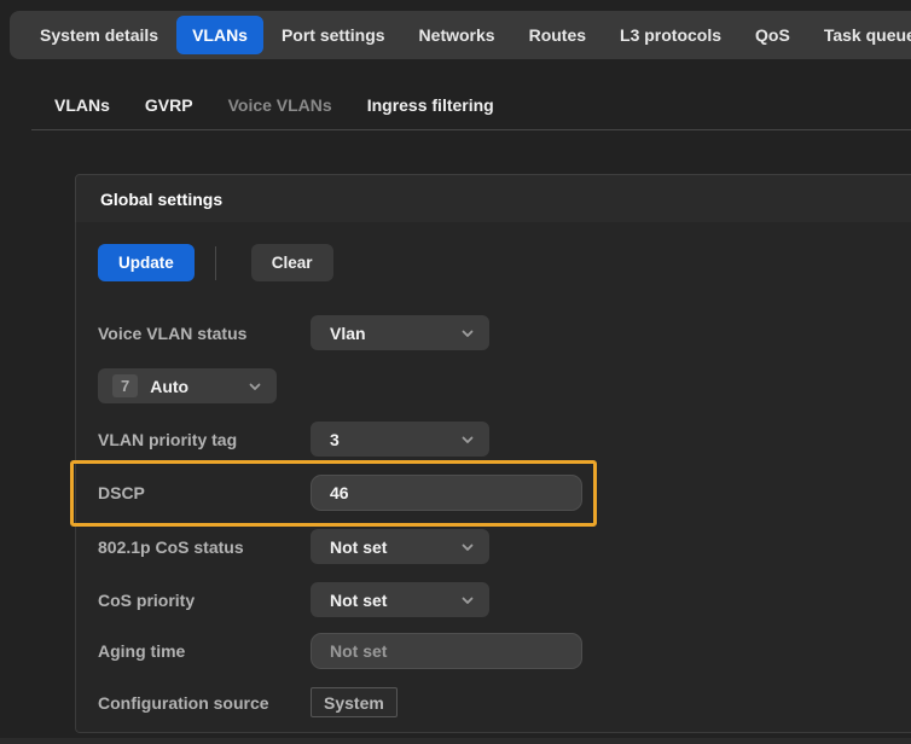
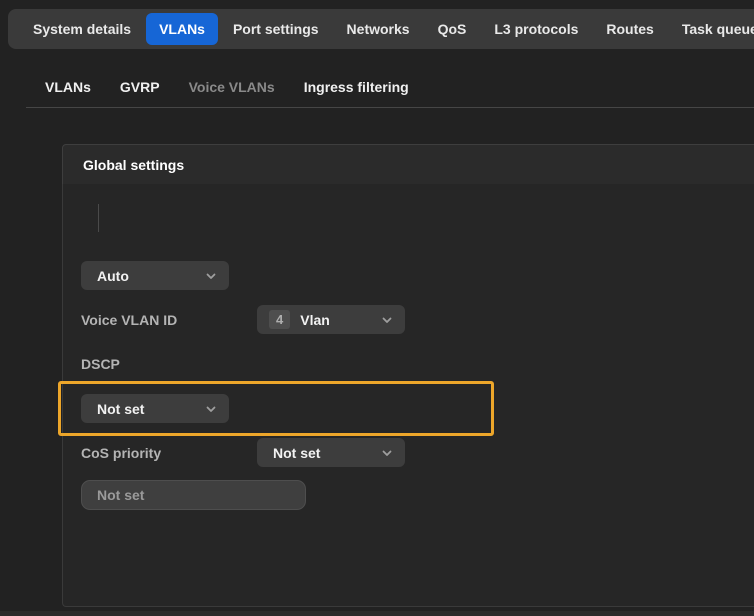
  System details
  VLANs
  Port settings
  Networks
- Routes
+ QoS
  L3 protocols
- QoS
+ Routes
  Task queu
  VLANs
  GVRP
  Voice VLANs
  Ingress filtering
  Global settings
- Update
- Clear
- Voice VLAN status
- Vlan
+ Auto
+ Voice VLAN ID
- 7
+ 4
- Auto
+ Vlan
- VLAN priority tag
- 3
  DSCP
- 46
- 802.1p CoS status
  Not set
  CoS priority
  Not set
- Aging time
  Not set
- Configuration source
- System
